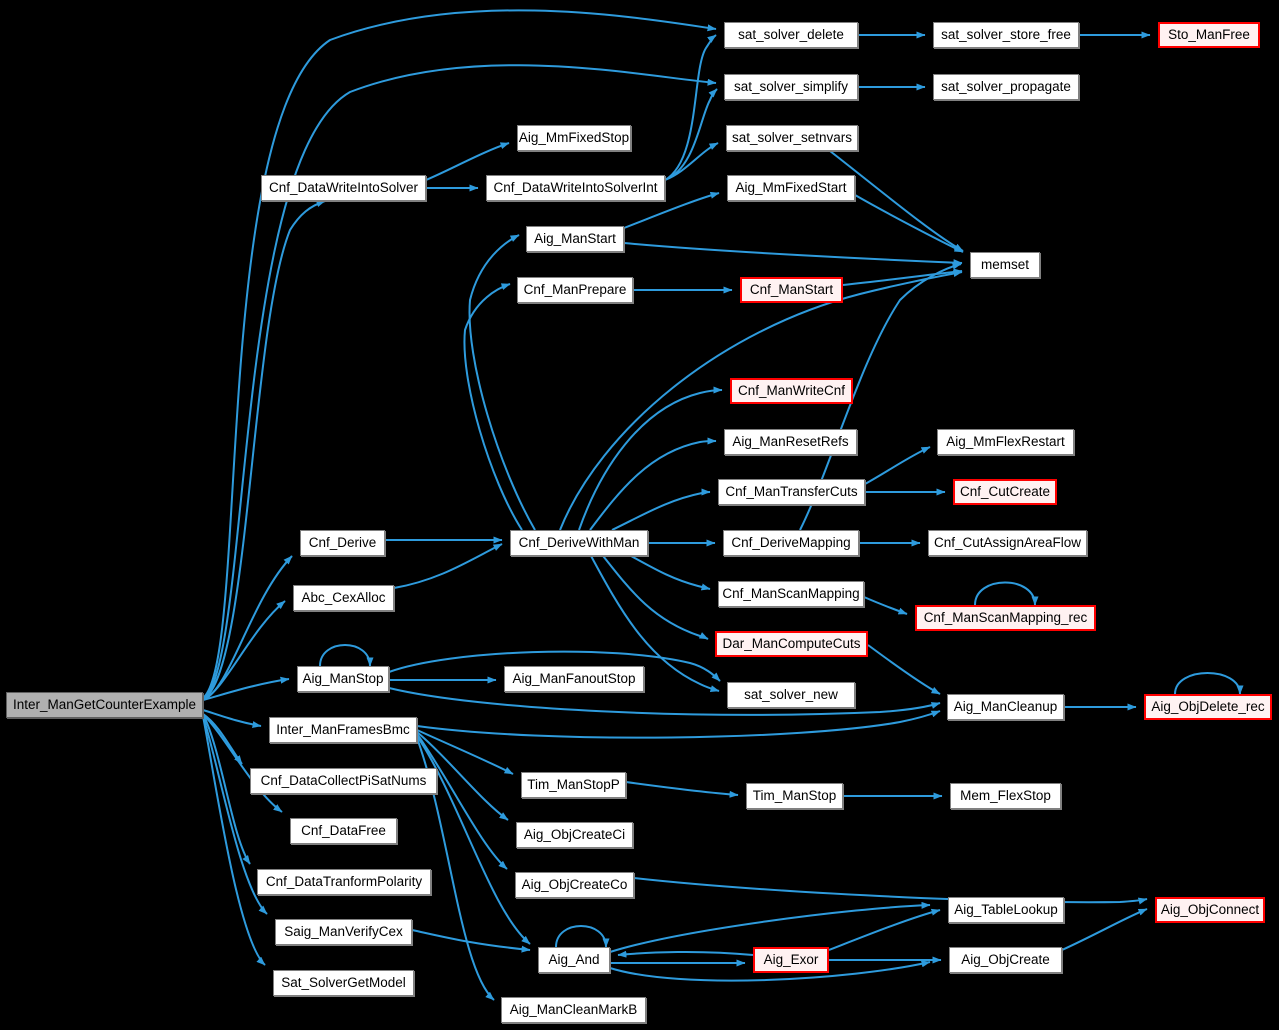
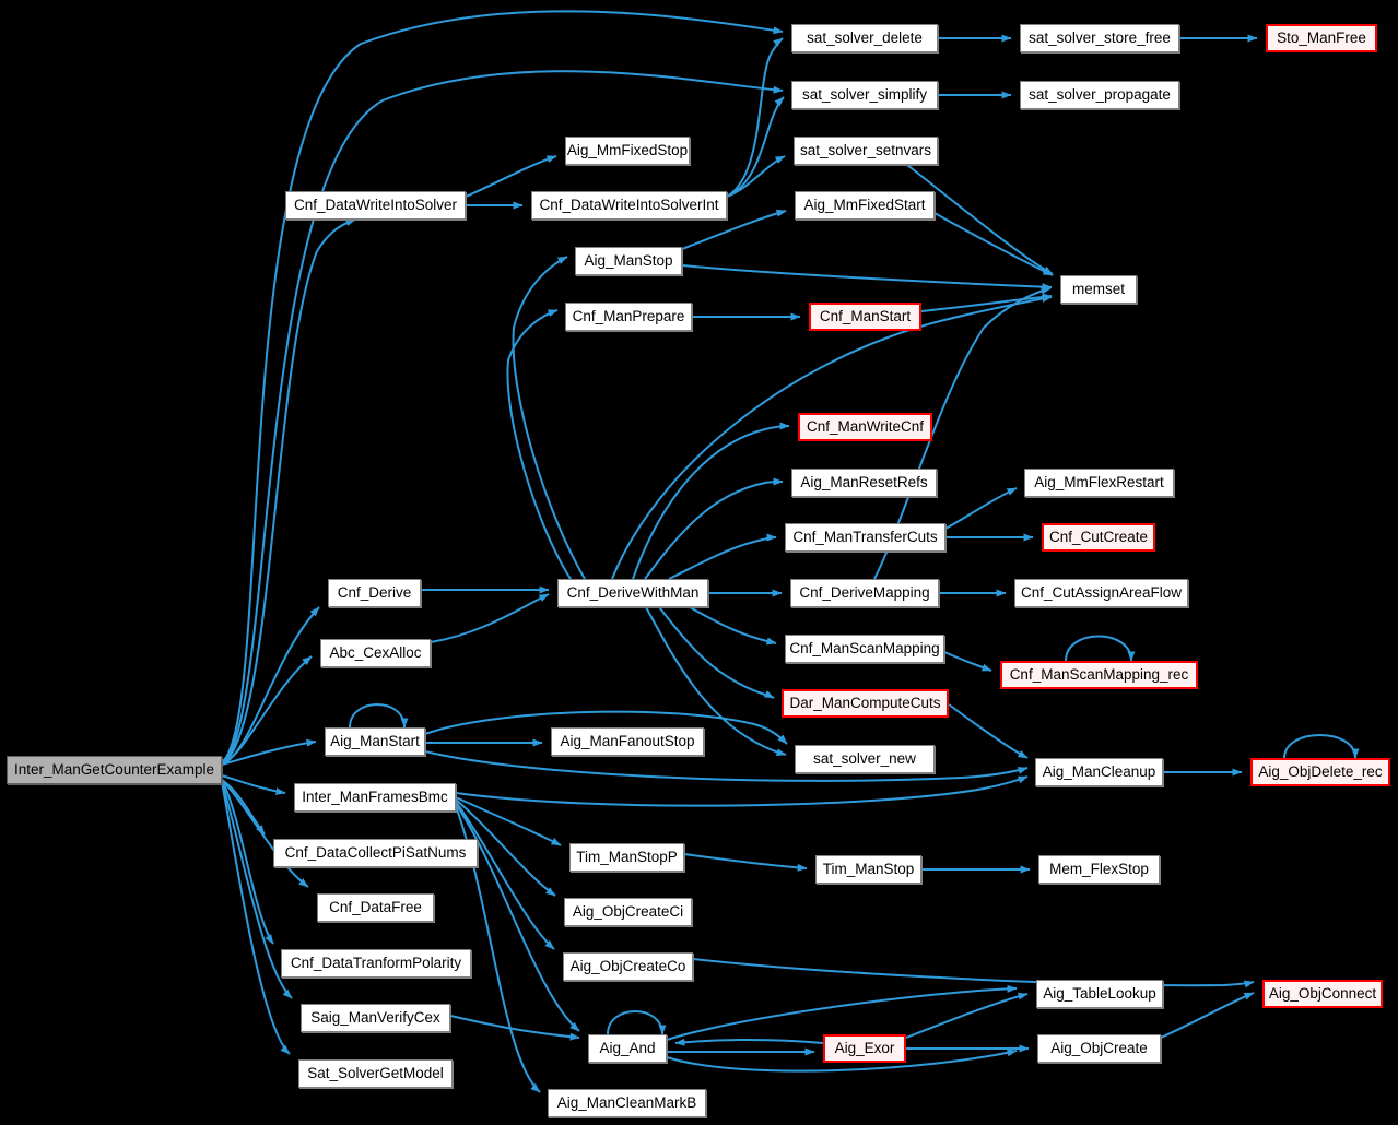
  Inter_ManGetCounterExample
  sat_solver_delete
  sat_solver_store_free
  Sto_ManFree
  sat_solver_simplify
  sat_solver_propagate
  sat_solver_setnvars
  Aig_MmFixedStop
  Cnf_DataWriteIntoSolver
  Cnf_DataWriteIntoSolverInt
  Aig_MmFixedStart
- Aig_ManStart
+ Aig_ManStop
  memset
  Cnf_ManPrepare
  Cnf_ManStart
  Cnf_ManWriteCnf
  Aig_ManResetRefs
  Aig_MmFlexRestart
  Cnf_ManTransferCuts
  Cnf_CutCreate
  Cnf_Derive
  Cnf_DeriveWithMan
  Cnf_DeriveMapping
  Cnf_CutAssignAreaFlow
  Abc_CexAlloc
  Cnf_ManScanMapping
  Cnf_ManScanMapping_rec
  Dar_ManComputeCuts
- Aig_ManStop
+ Aig_ManStart
  Aig_ManFanoutStop
  sat_solver_new
  Aig_ManCleanup
  Aig_ObjDelete_rec
  Inter_ManFramesBmc
  Cnf_DataCollectPiSatNums
  Tim_ManStopP
  Tim_ManStop
  Mem_FlexStop
  Cnf_DataFree
  Aig_ObjCreateCi
  Cnf_DataTranformPolarity
  Aig_ObjCreateCo
  Aig_TableLookup
  Aig_ObjConnect
  Saig_ManVerifyCex
  Aig_And
  Aig_Exor
  Aig_ObjCreate
  Sat_SolverGetModel
  Aig_ManCleanMarkB
